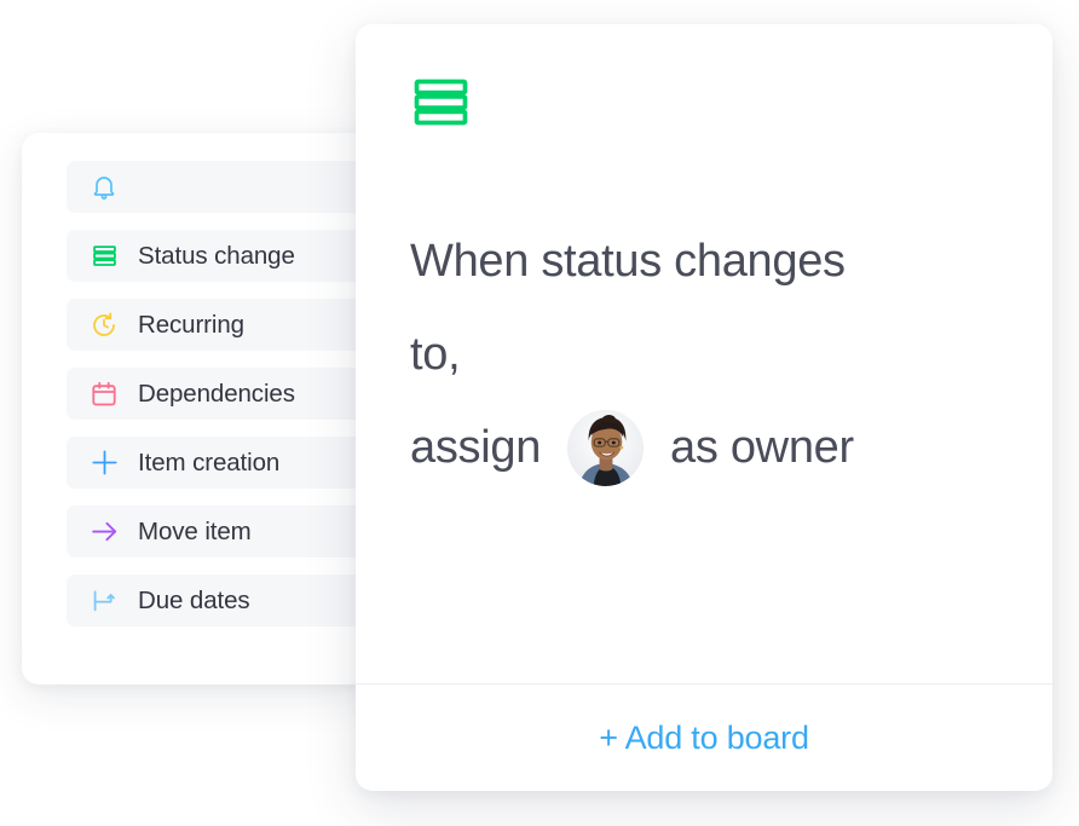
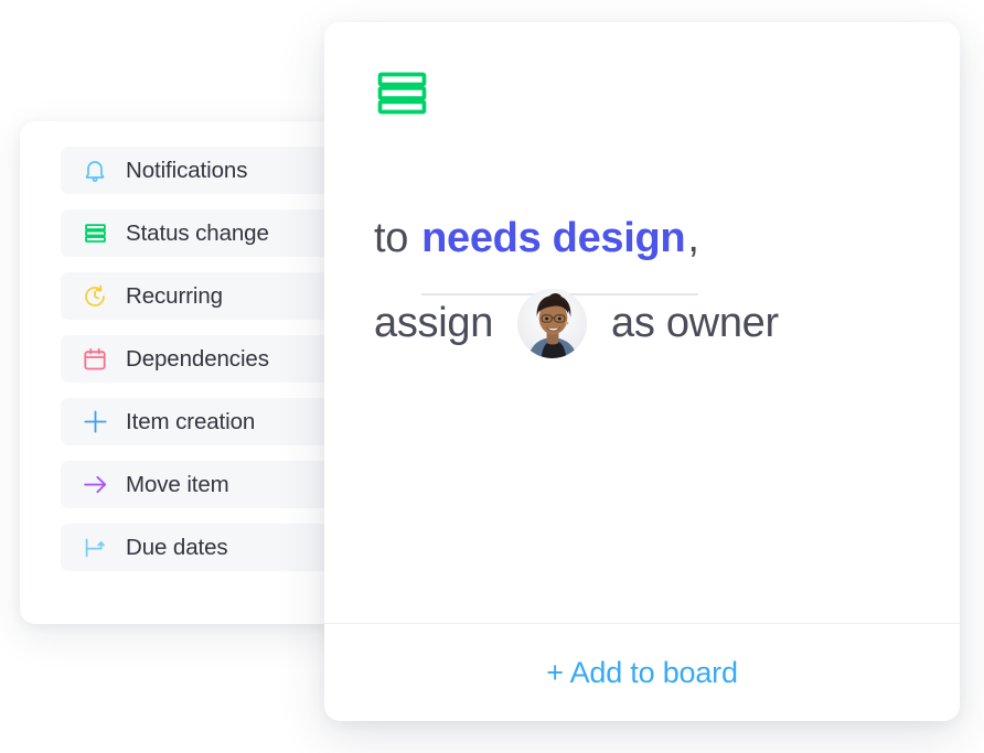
+ Notifications
  Status change
  Recurring
  Dependencies
  Item creation
  Move item
  Due dates
- When status changes
  to
+ needs design
  ,
  assign
  as owner
  + Add to board
